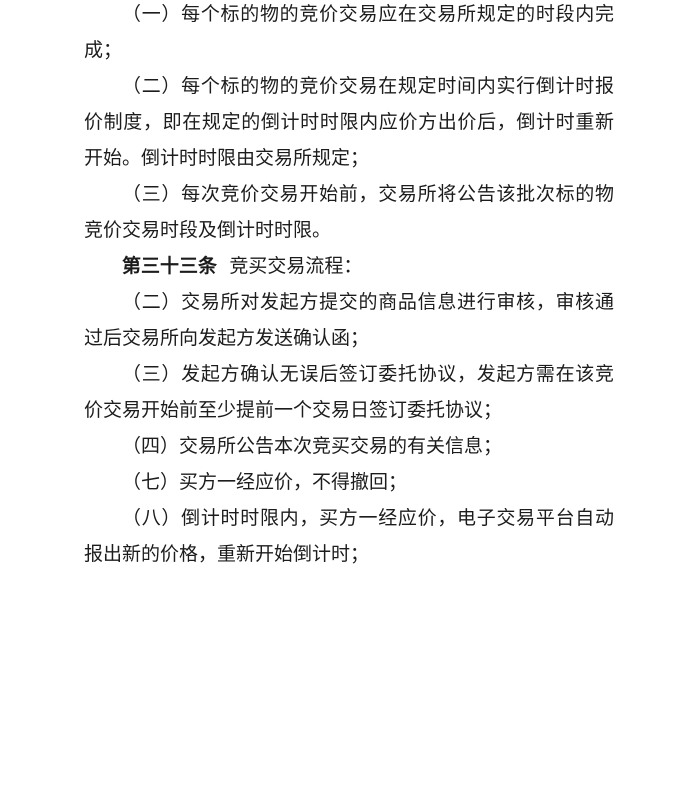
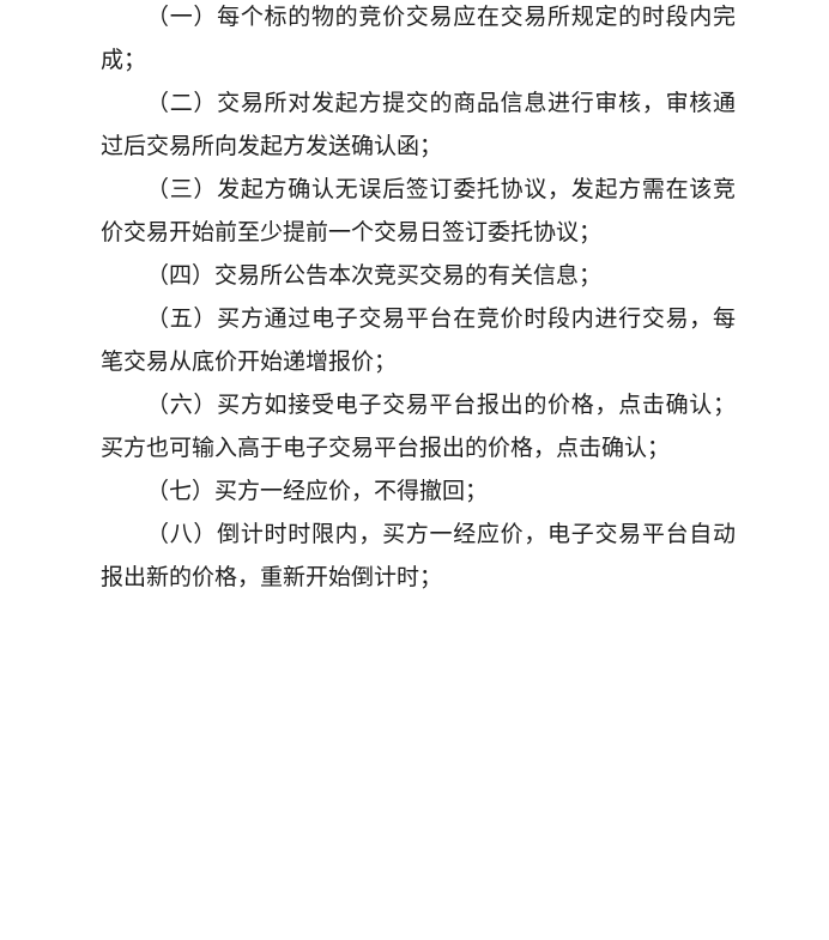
  （一）每个标的物的竞价交易应在交易所规定的时段内完成；
- （二）每个标的物的竞价交易在规定时间内实行倒计时报价制度，即在规定的倒计时时限内应价方出价后，倒计时重新开始。倒计时时限由交易所规定；
- （三）每次竞价交易开始前，交易所将公告该批次标的物竞价交易时段及倒计时时限。
- 第三十三条 竞买交易流程：
  （二）交易所对发起方提交的商品信息进行审核，审核通过后交易所向发起方发送确认函；
  （三）发起方确认无误后签订委托协议，发起方需在该竞价交易开始前至少提前一个交易日签订委托协议；
  （四）交易所公告本次竞买交易的有关信息；
+ （五）买方通过电子交易平台在竞价时段内进行交易，每笔交易从底价开始递增报价；
+ （六）买方如接受电子交易平台报出的价格，点击确认；买方也可输入高于电子交易平台报出的价格，点击确认；
  （七）买方一经应价，不得撤回；
  （八）倒计时时限内，买方一经应价，电子交易平台自动报出新的价格，重新开始倒计时；
